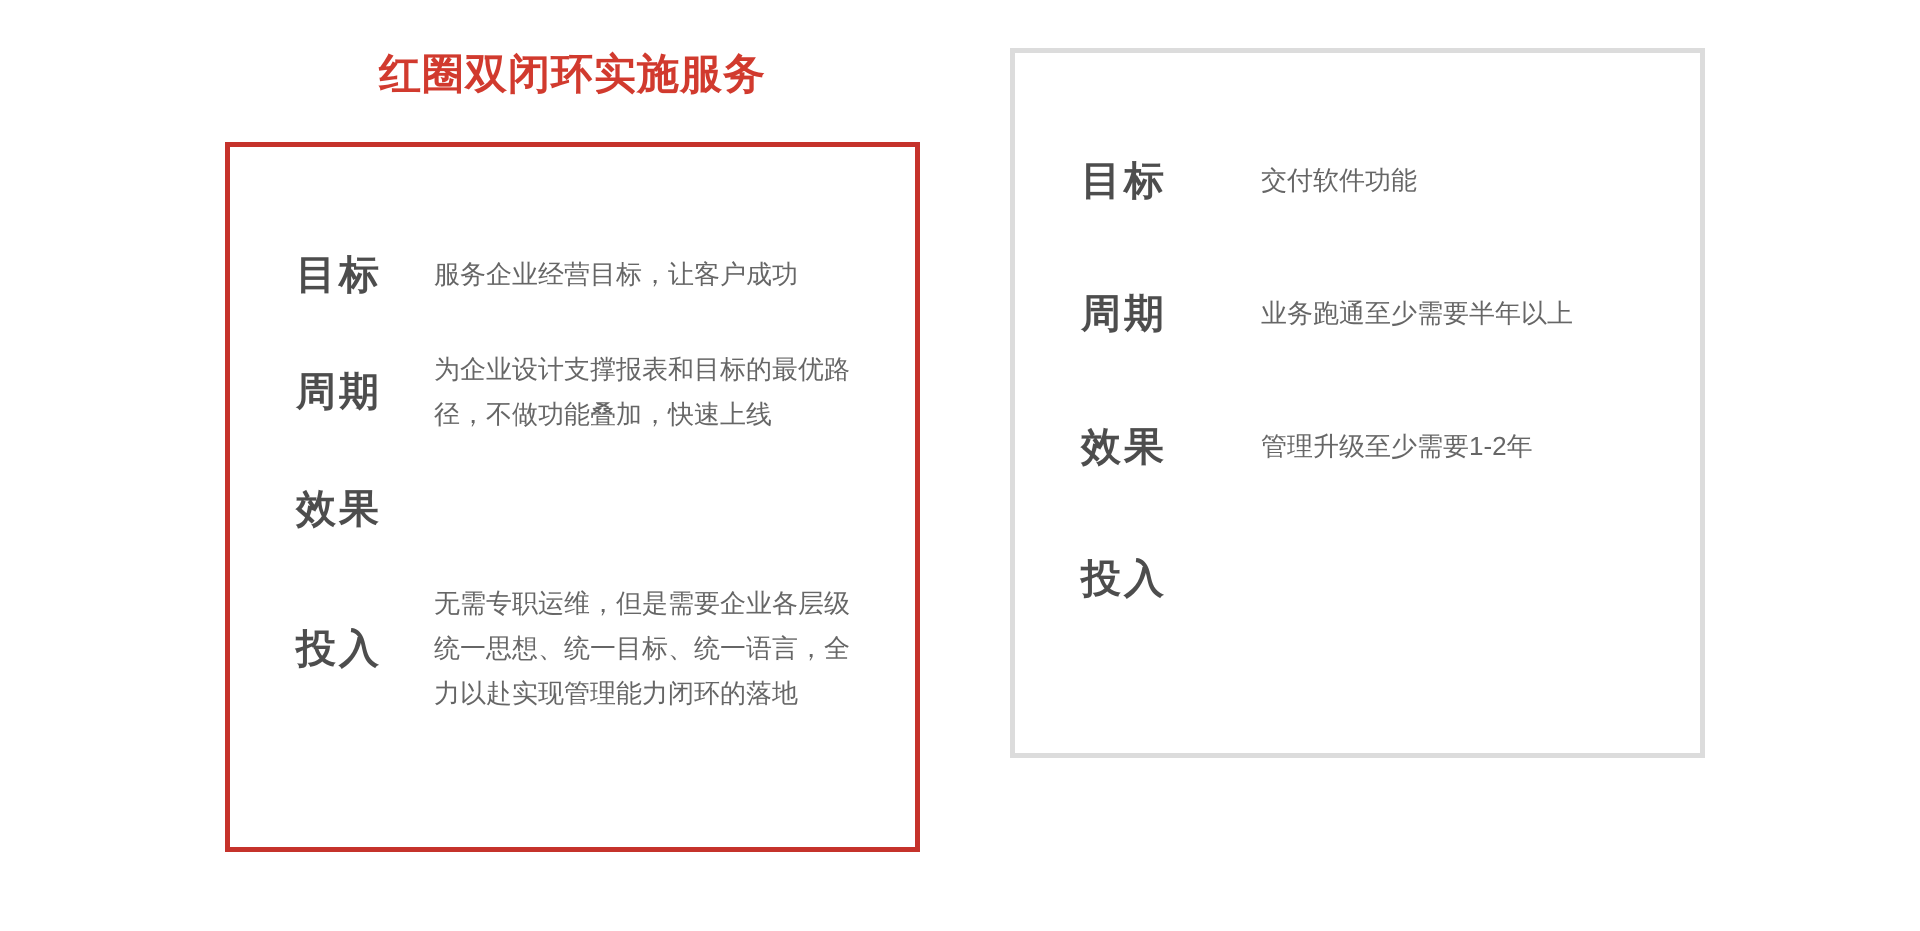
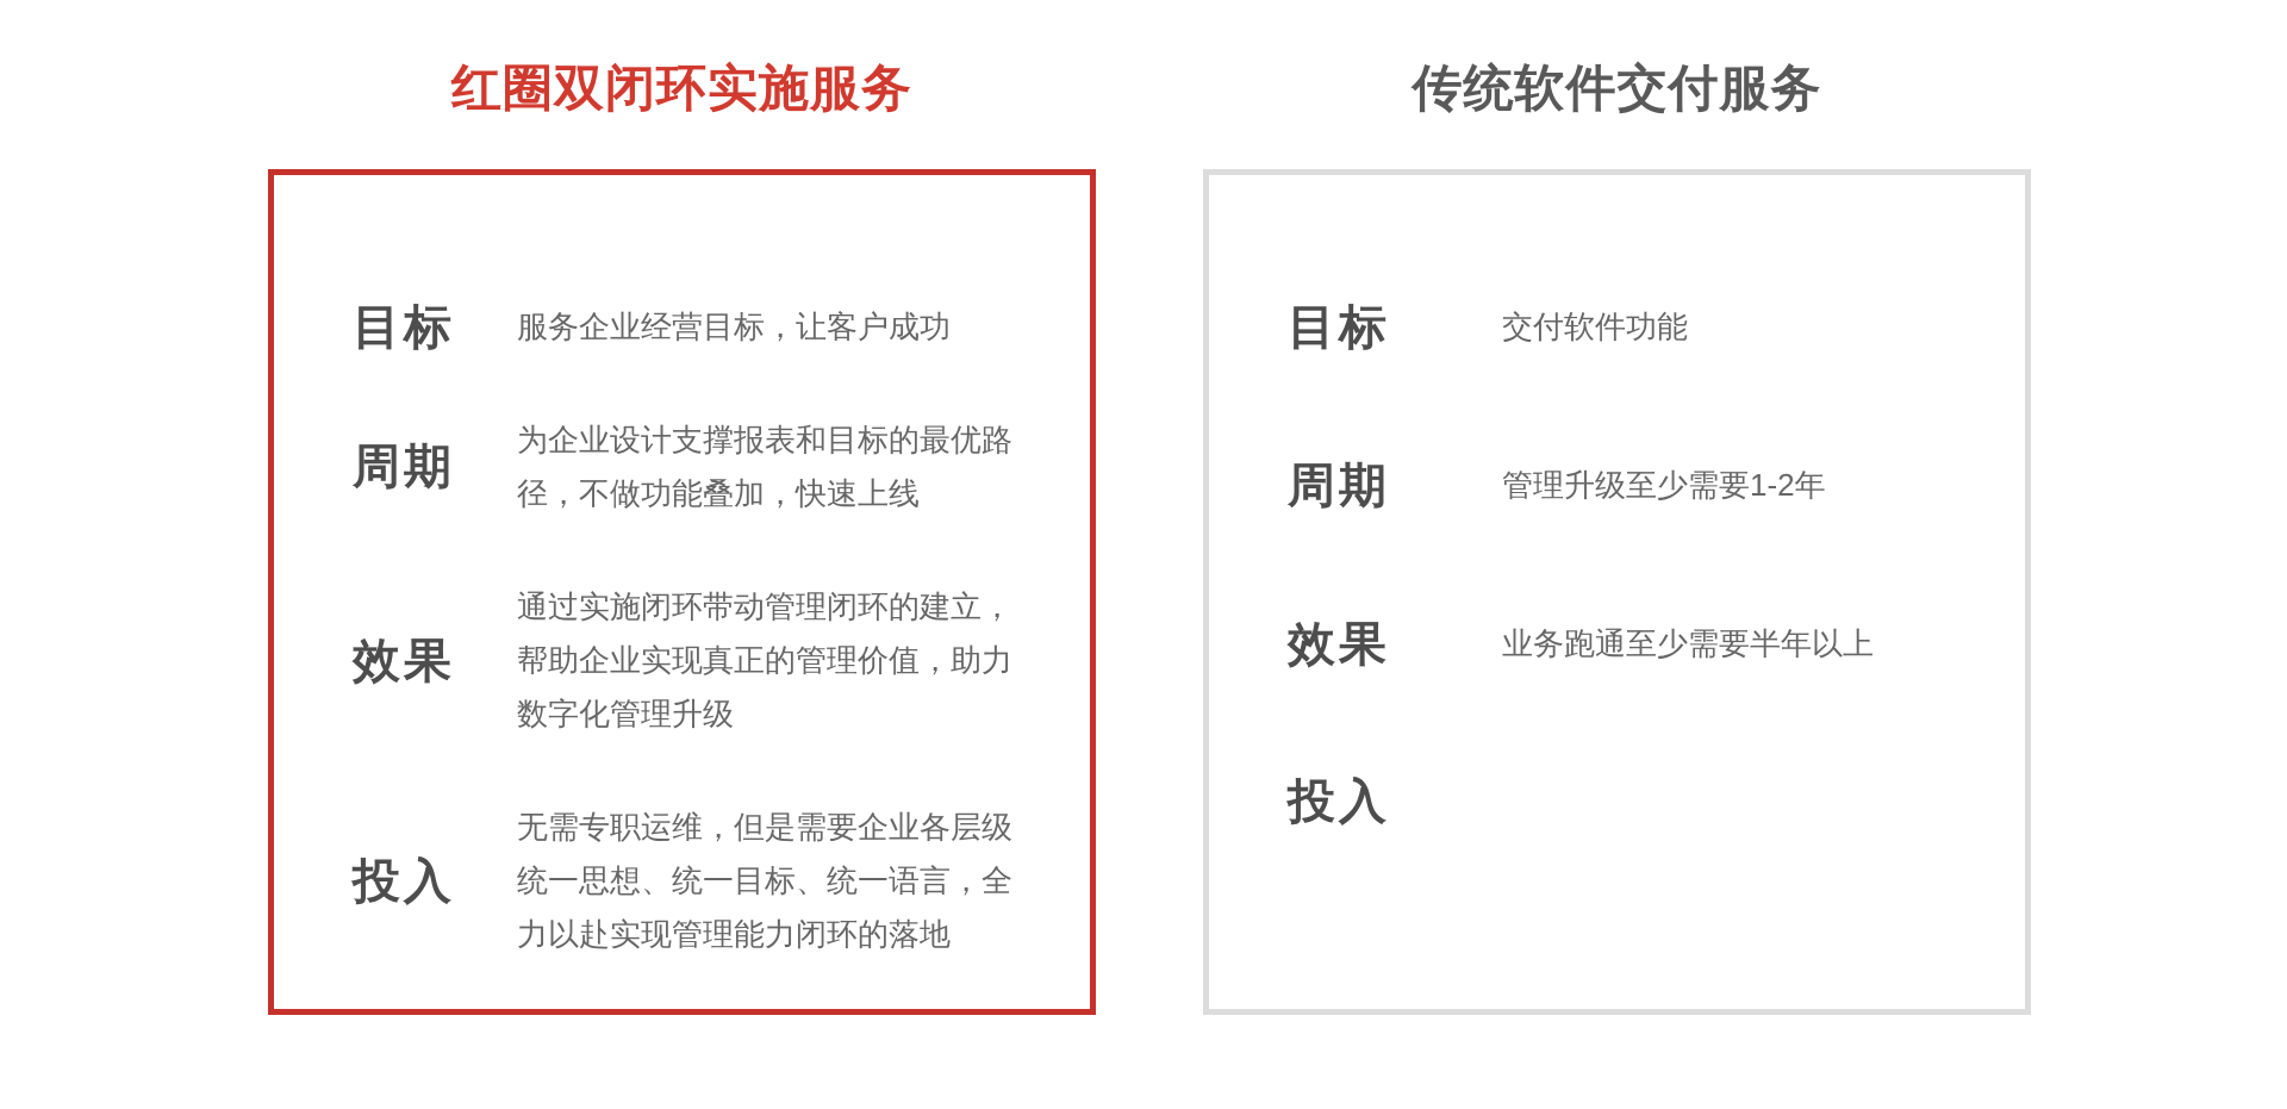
  红圈双闭环实施服务
  目标
  服务企业经营目标，让客户成功
  周期
  为企业设计支撑报表和目标的最优路
  径，不做功能叠加，快速上线
  效果
+ 通过实施闭环带动管理闭环的建立，
+ 帮助企业实现真正的管理价值，助力
+ 数字化管理升级
  投入
  无需专职运维，但是需要企业各层级
  统一思想、统一目标、统一语言，全
  力以赴实现管理能力闭环的落地
+ 传统软件交付服务
  目标
  交付软件功能
  周期
- 业务跑通至少需要半年以上
+ 管理升级至少需要1-2年
  效果
- 管理升级至少需要1-2年
+ 业务跑通至少需要半年以上
  投入
